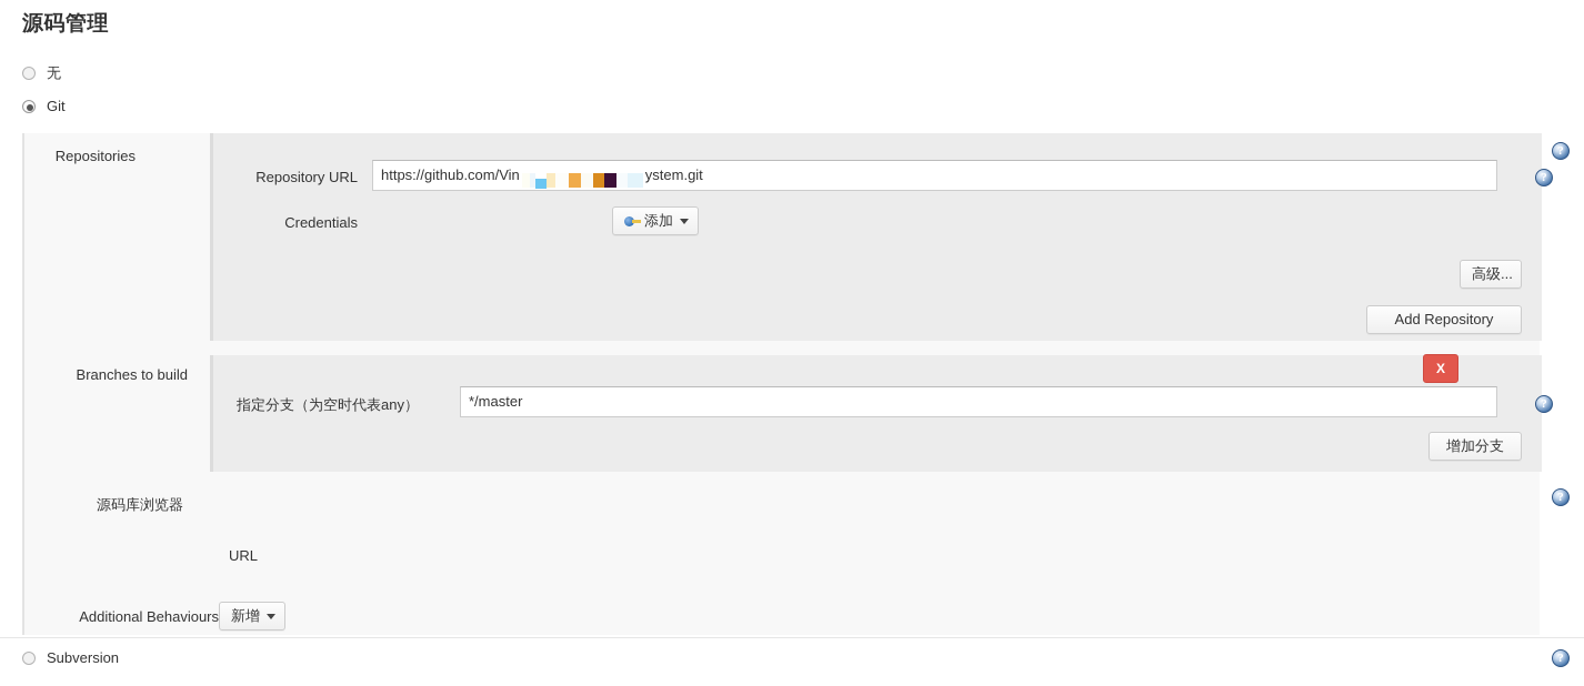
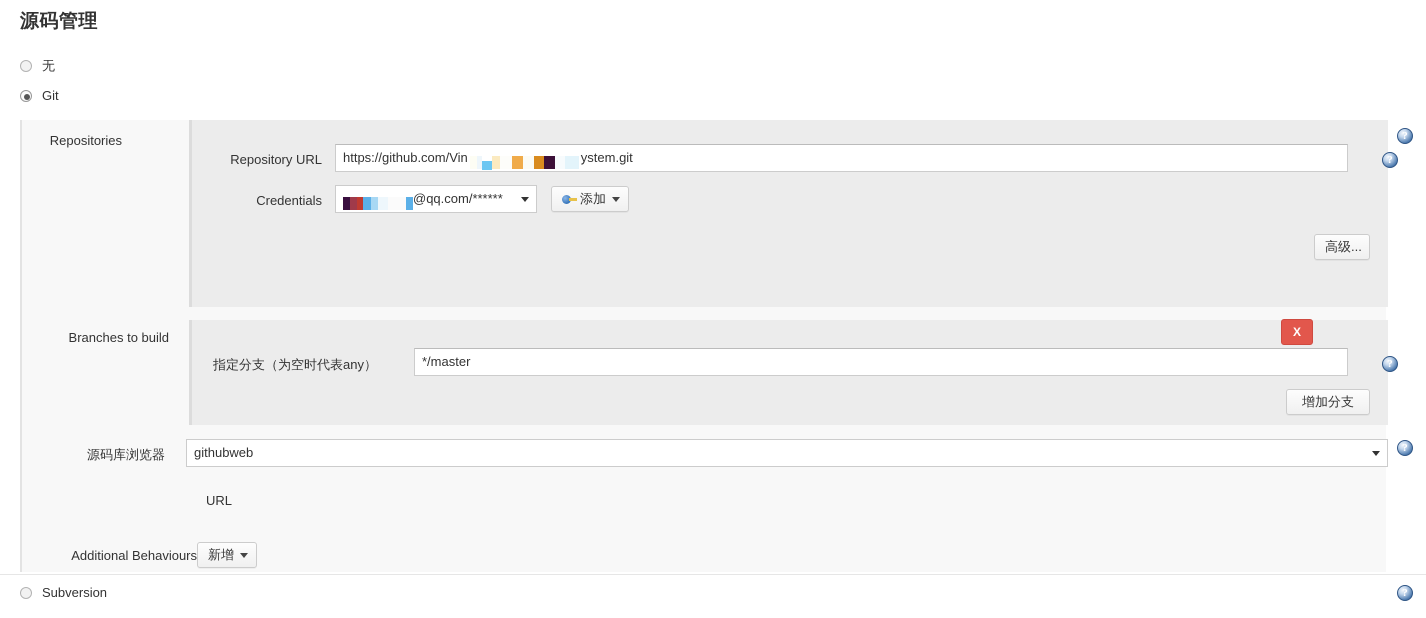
  源码管理
  无
  Git
  Repositories
  Repository URL
  https://github.com/Vin ystem.git
  ?
  Credentials
+ @qq.com/******
  添加
  高级...
- Add Repository
  Branches to build
  X
  指定分支（为空时代表any）
  */master
  ?
  增加分支
  源码库浏览器
+ githubweb
  URL
  Additional Behaviours
  新增
  ?
  ?
  ?
  Subversion
